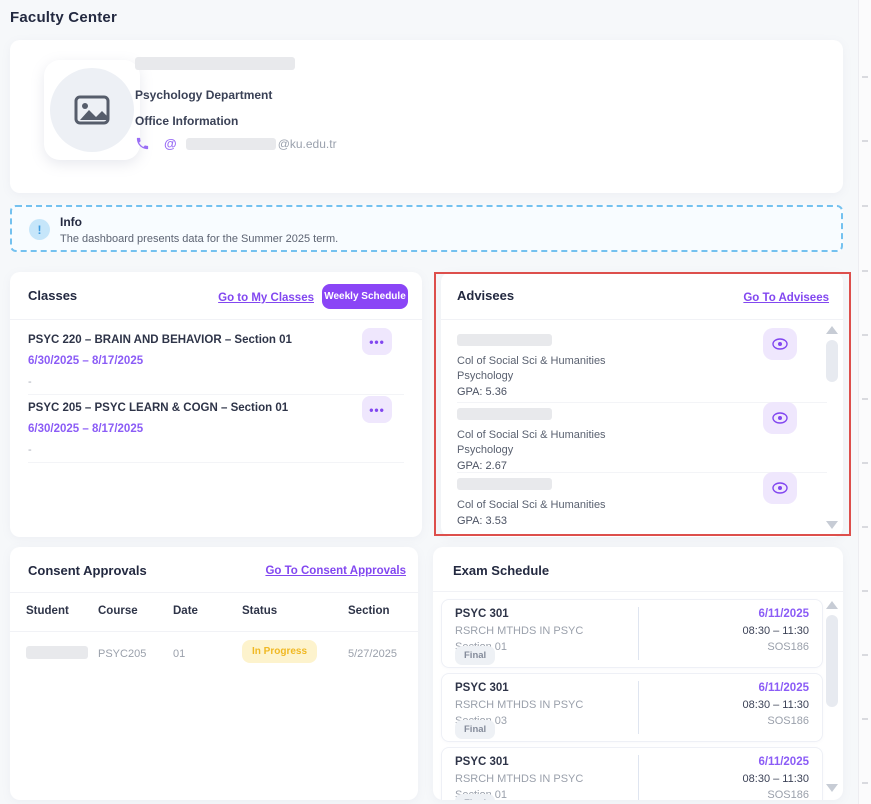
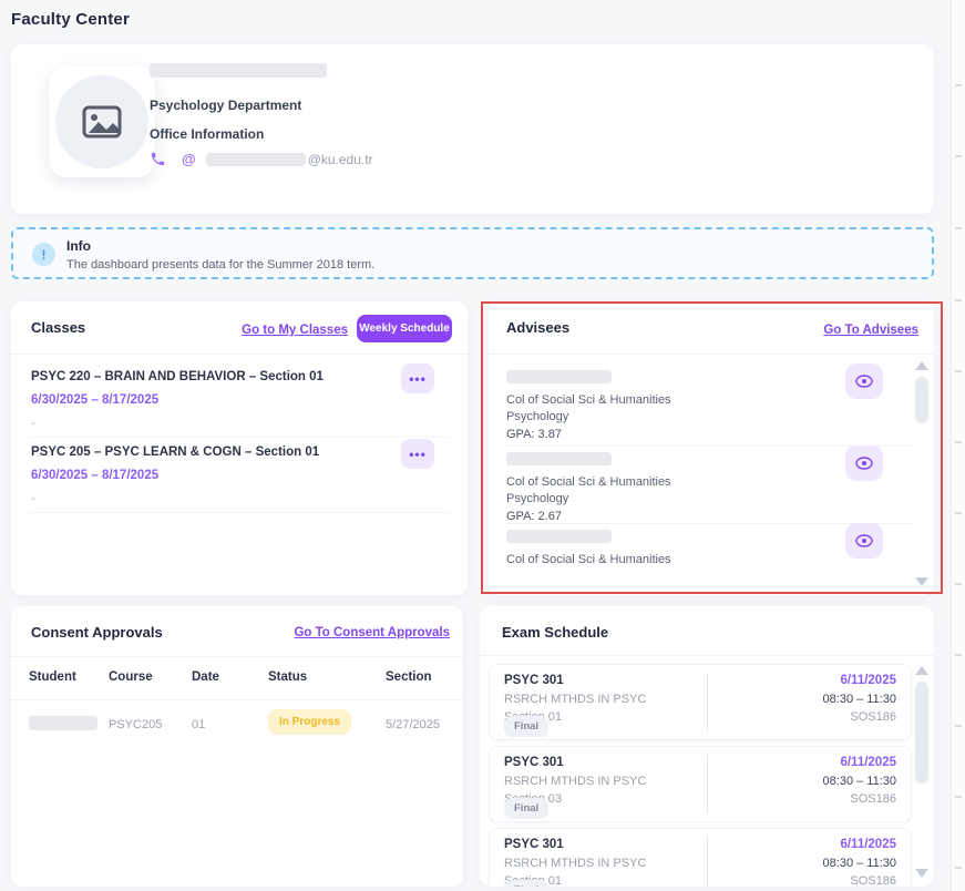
  Faculty Center
  Psychology Department
  Office Information
  @
  @ku.edu.tr
  !
  Info
- The dashboard presents data for the Summer 2025 term.
+ The dashboard presents data for the Summer 2018 term.
  Classes
  Go to My Classes
  Weekly Schedule
  PSYC 220 – BRAIN AND BEHAVIOR – Section 01
  6/30/2025 – 8/17/2025
  -
  •••
  PSYC 205 – PSYC LEARN & COGN – Section 01
  6/30/2025 – 8/17/2025
  -
  •••
  Advisees
  Go To Advisees
  Col of Social Sci & Humanities
  Psychology
- GPA: 5.36
+ GPA: 3.87
  Col of Social Sci & Humanities
  Psychology
  GPA: 2.67
  Col of Social Sci & Humanities
- GPA: 3.53
  Consent Approvals
  Go To Consent Approvals
  Student
  Course
  Date
  Status
  Section
  PSYC205
  01
  In Progress
  5/27/2025
  Exam Schedule
  PSYC 301
  RSRCH MTHDS IN PSYC
  Final
  6/11/2025
  08:30 – 11:30
  SOS186
  PSYC 301
  RSRCH MTHDS IN PSYC
  Final
  6/11/2025
  08:30 – 11:30
  SOS186
  PSYC 301
  RSRCH MTHDS IN PSYC
  6/11/2025
  08:30 – 11:30
  SOS186
